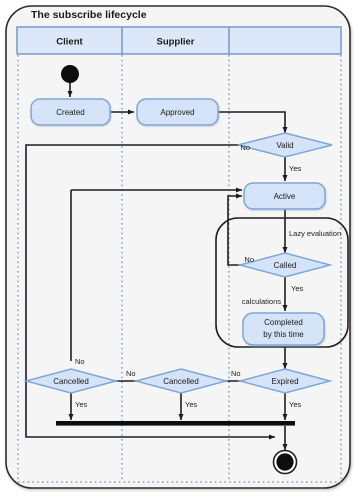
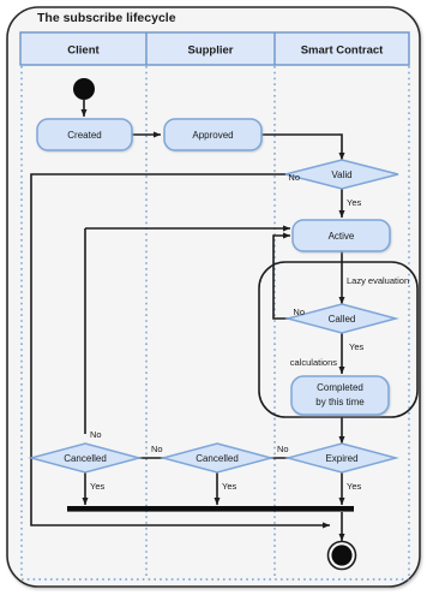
  The subscribe lifecycle
  Client
  Supplier
+ Smart Contract
  Created
  Approved
  Valid
  Active
  Called
  Completed
  by this time
  Cancelled
  Cancelled
  Expired
  No
  Yes
  Lazy evaluation
  No
  Yes
  calculations
  No
  Yes
  No
  Yes
  No
  Yes
